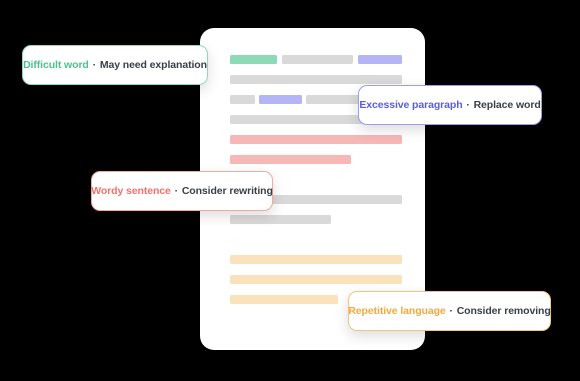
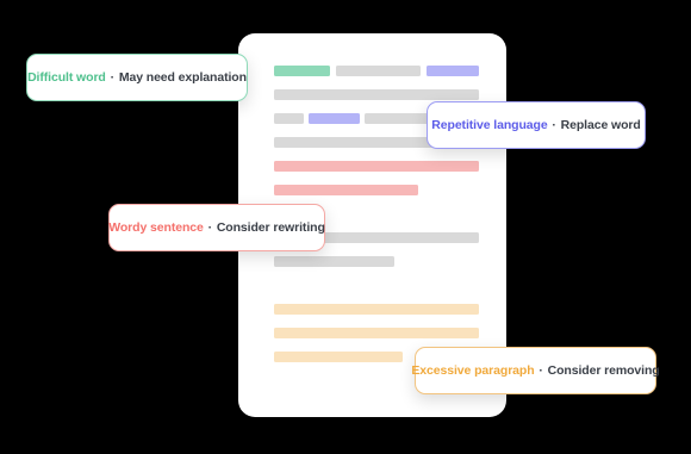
  Difficult word · May need explanation
- Excessive paragraph · Replace word
+ Repetitive language · Replace word
  Wordy sentence · Consider rewriting
- Repetitive language · Consider removing
+ Excessive paragraph · Consider removing
